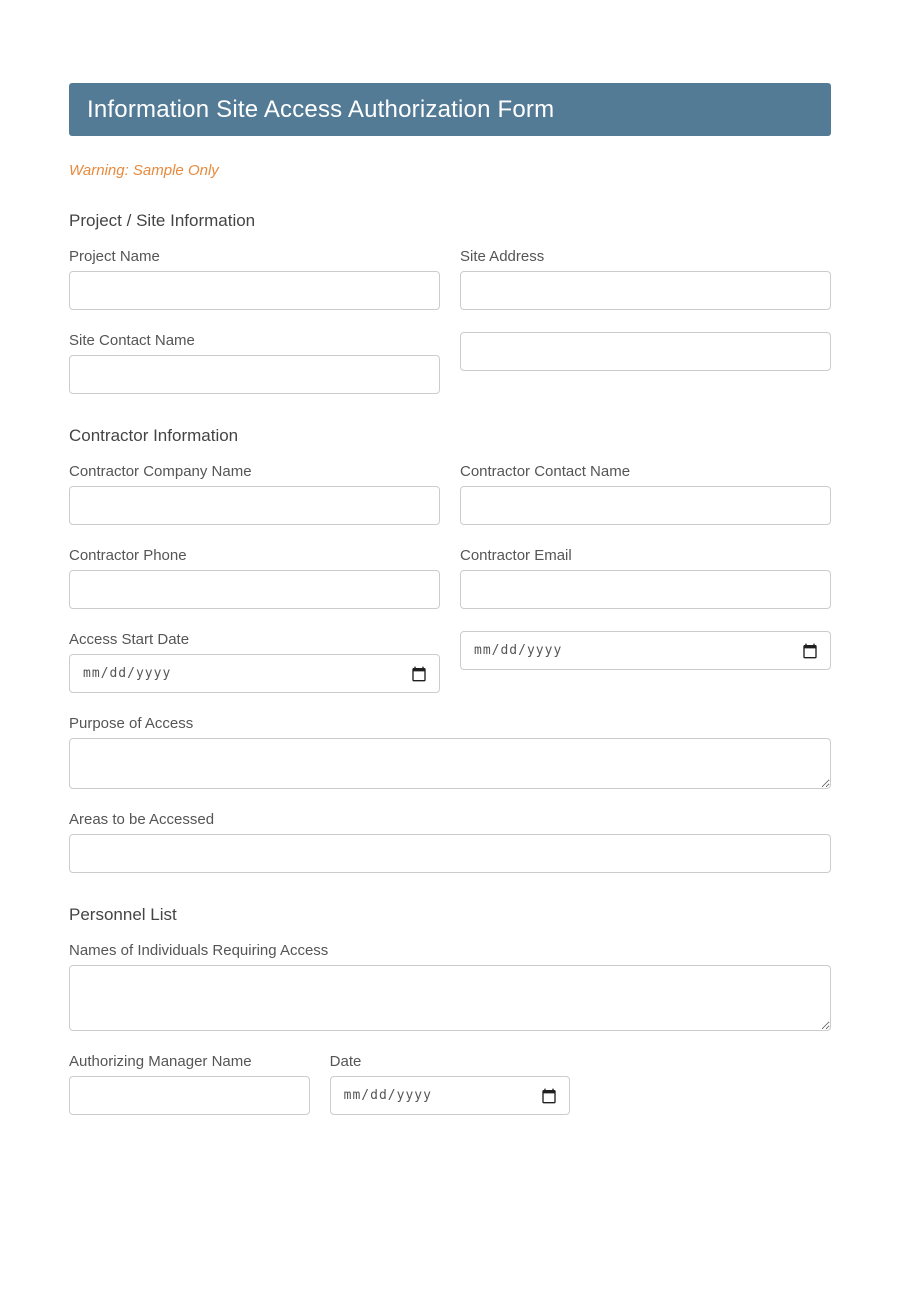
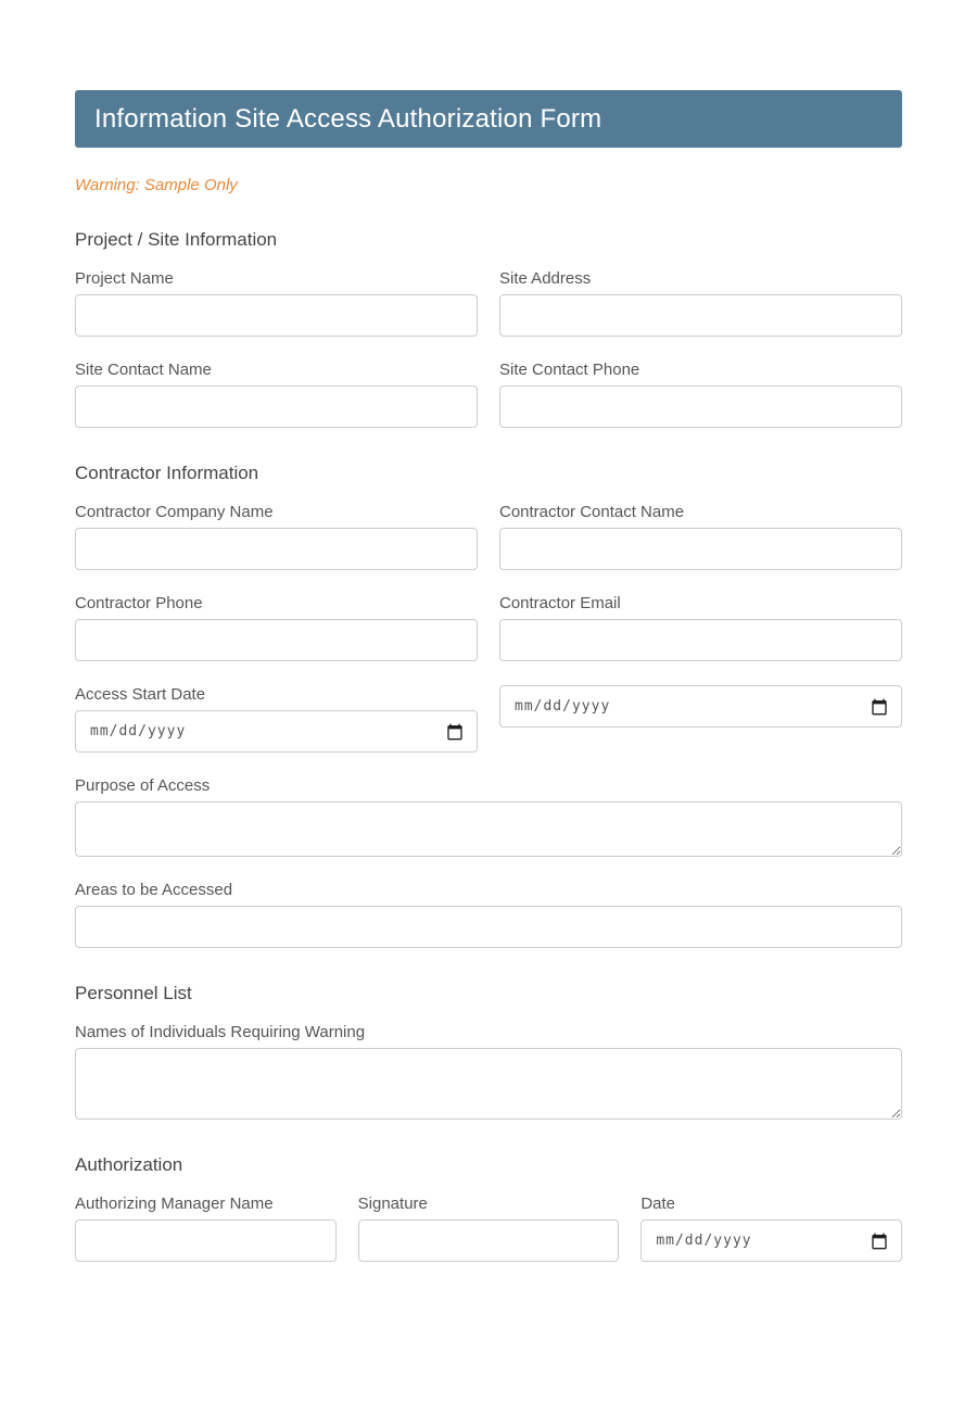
  Information Site Access Authorization Form
  Warning: Sample Only
  Project / Site Information
  Project Name
  Site Address
  Site Contact Name
+ Site Contact Phone
  Contractor Information
  Contractor Company Name
  Contractor Contact Name
  Contractor Phone
  Contractor Email
  Access Start Date
  mm/dd/yyyy
  mm/dd/yyyy
  Purpose of Access
  Areas to be Accessed
  Personnel List
- Names of Individuals Requiring Access
+ Names of Individuals Requiring Warning
+ Authorization
  Authorizing Manager Name
+ Signature
  Date
  mm/dd/yyyy
